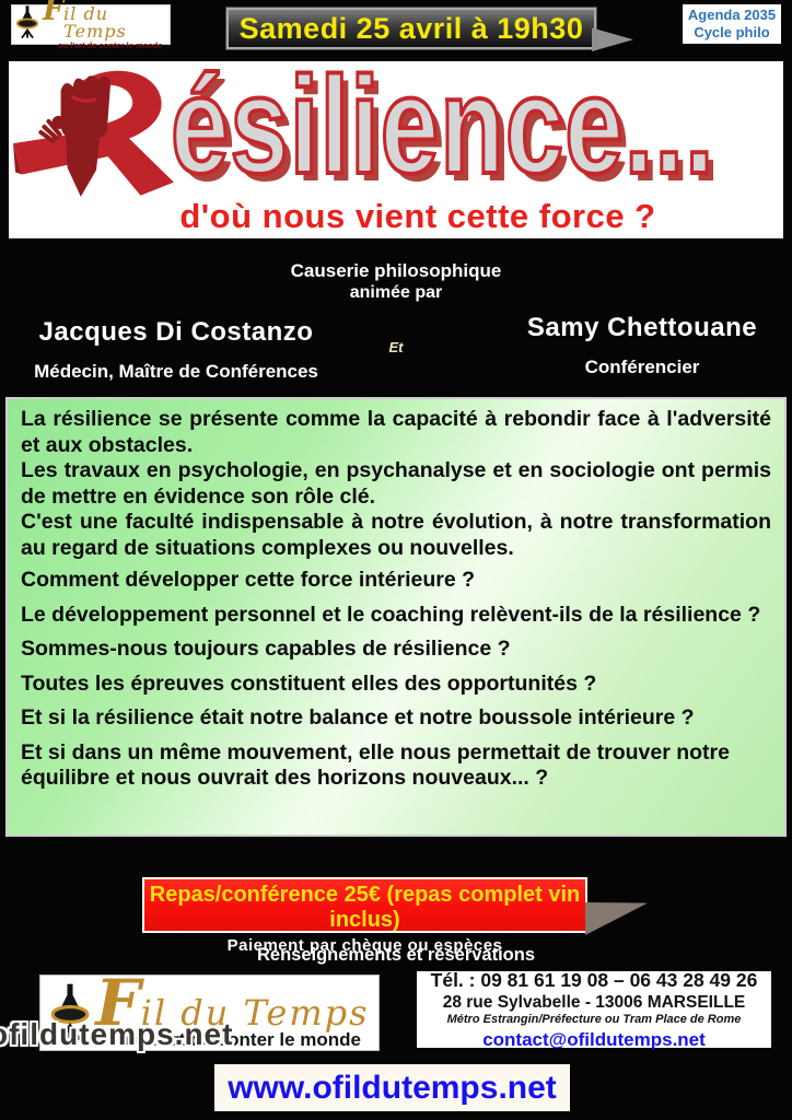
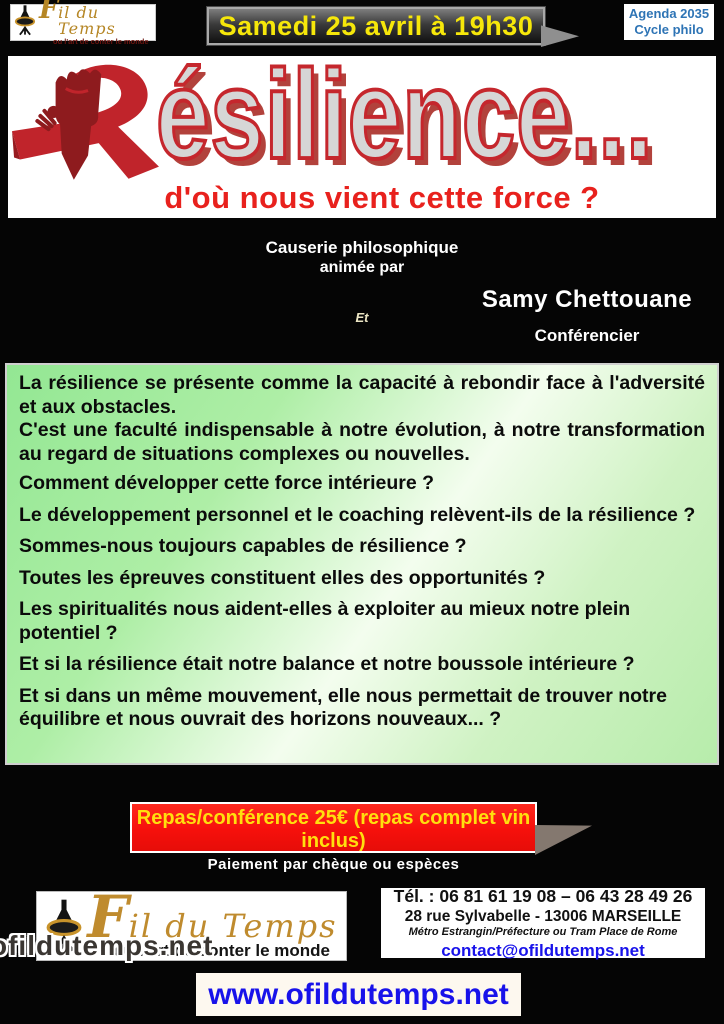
  F
  il du Temps
  ou l'art de conter le monde
  Samedi 25 avril à 19h30
  Agenda 2035
  Cycle philo
  ésilience...
  d'où nous vient cette force ?
  Causerie philosophique
  animée par
- Jacques Di Costanzo
- Médecin, Maître de Conférences
  Et
  Samy Chettouane
  Conférencier
  La résilience se présente comme la capacité à rebondir face à l'adversité et aux obstacles.
- Les travaux en psychologie, en psychanalyse et en sociologie ont permis de mettre en évidence son rôle clé.
  C'est une faculté indispensable à notre évolution, à notre transformation au regard de situations complexes ou nouvelles.
  Comment développer cette force intérieure ?
  Le développement personnel et le coaching relèvent-ils de la résilience ?
  Sommes-nous toujours capables de résilience ?
  Toutes les épreuves constituent elles des opportunités ?
+ Les spiritualités nous aident-elles à exploiter au mieux notre plein potentiel ?
  Et si la résilience était notre balance et notre boussole intérieure ?
  Et si dans un même mouvement, elle nous permettait de trouver notre équilibre et nous ouvrait des horizons nouveaux... ?
  Repas/conférence 25€ (repas complet vin inclus)
  Paiement par chèque ou espèces
- Renseignements et réservations
  F
  il du Temps
  ou l'art de conter le monde
  fildutemps.net
- Tél. : 09 81 61 19 08 – 06 43 28 49 26
+ Tél. : 06 81 61 19 08 – 06 43 28 49 26
  28 rue Sylvabelle - 13006 MARSEILLE
  Métro Estrangin/Préfecture ou Tram Place de Rome
  contact@ofildutemps.net
  www.ofildutemps.net
